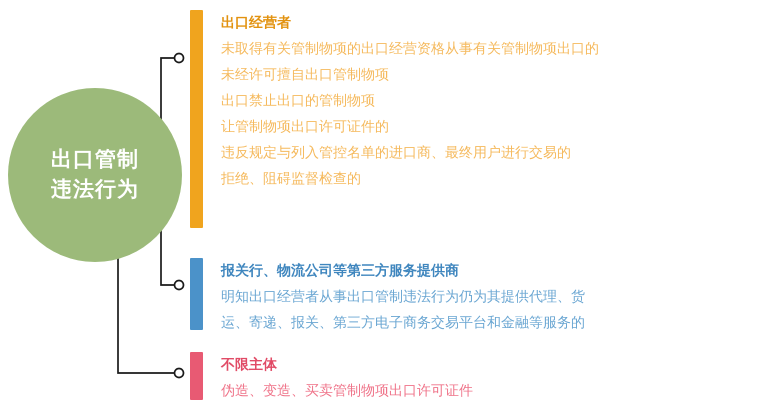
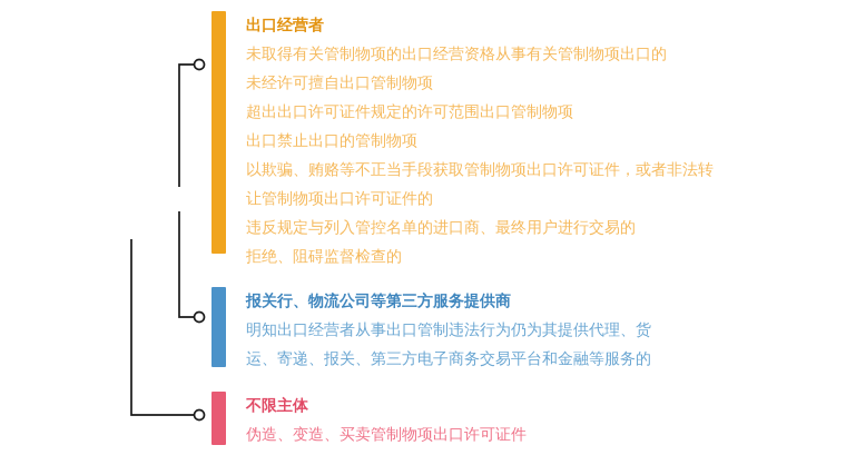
- 出口管制
- 违法行为
  出口经营者
  未取得有关管制物项的出口经营资格从事有关管制物项出口的
  未经许可擅自出口管制物项
+ 超出出口许可证件规定的许可范围出口管制物项
  出口禁止出口的管制物项
+ 以欺骗、贿赂等不正当手段获取管制物项出口许可证件，或者非法转
  让管制物项出口许可证件的
  违反规定与列入管控名单的进口商、最终用户进行交易的
  拒绝、阻碍监督检查的
  报关行、物流公司等第三方服务提供商
  明知出口经营者从事出口管制违法行为仍为其提供代理、货
  运、寄递、报关、第三方电子商务交易平台和金融等服务的
  不限主体
  伪造、变造、买卖管制物项出口许可证件
